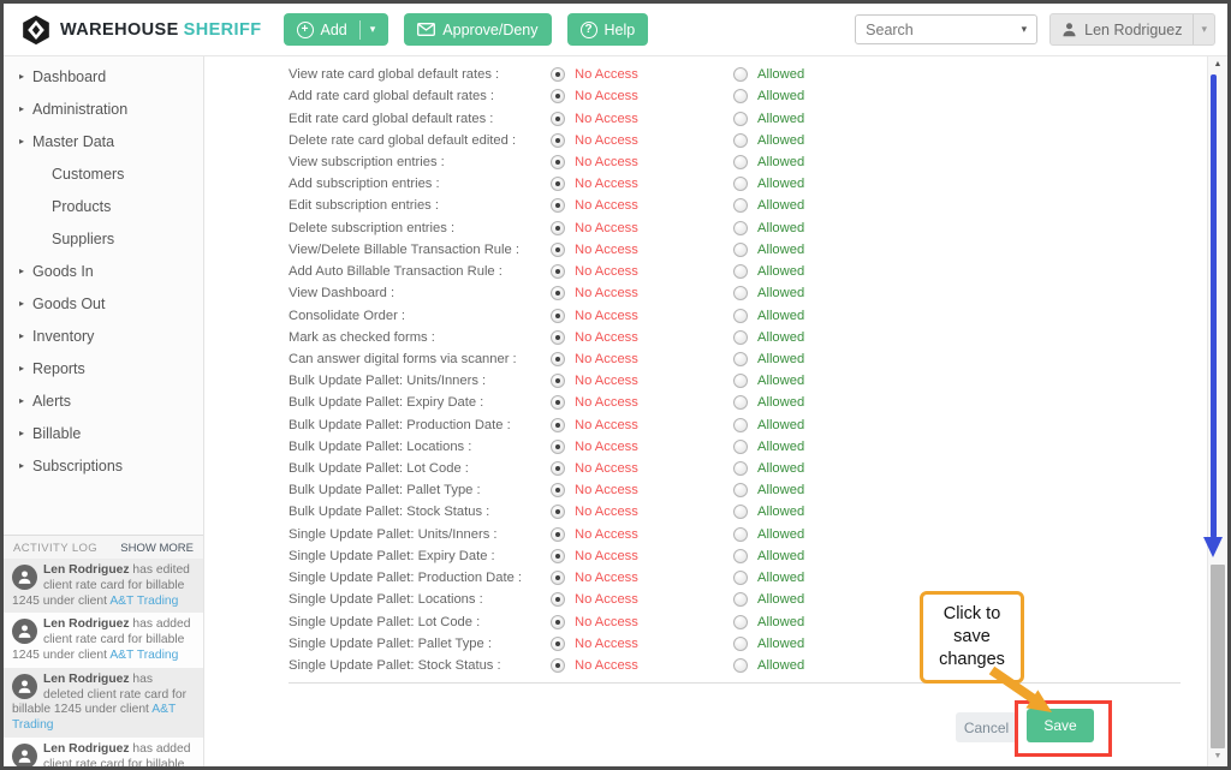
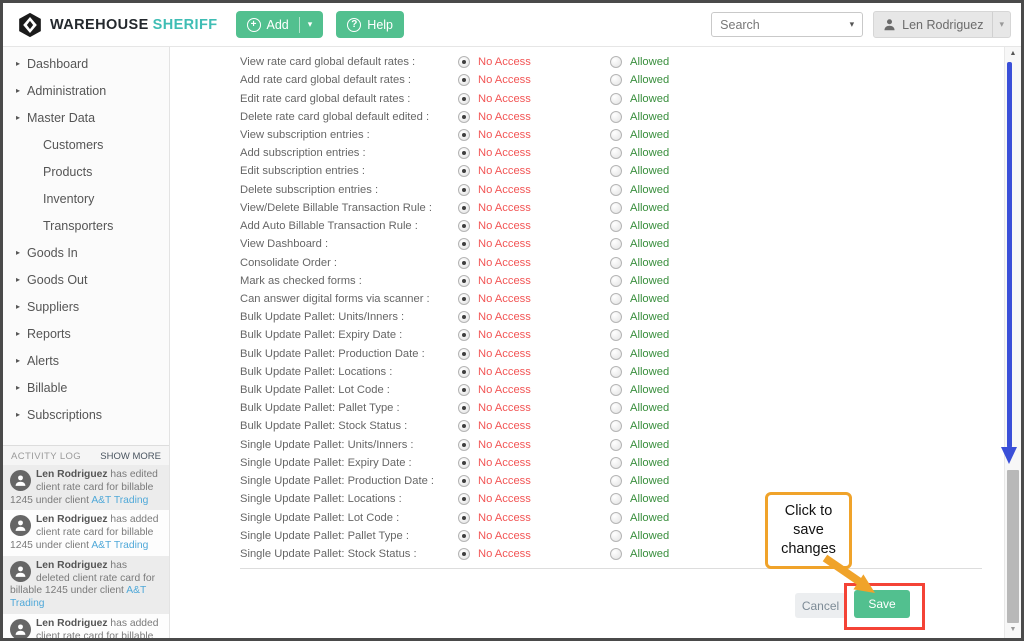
  WAREHOUSE SHERIFF
  +
  Add
  ▾
- Approve/Deny
  ?
  Help
  Search
  ▾
  Len Rodriguez
  ▾
  ▸
  Dashboard
  ▸
  Administration
  ▸
  Master Data
  Customers
  Products
- Suppliers
+ Inventory
+ Transporters
  ▸
  Goods In
  ▸
  Goods Out
  ▸
- Inventory
+ Suppliers
  ▸
  Reports
  ▸
  Alerts
  ▸
  Billable
  ▸
  Subscriptions
  ACTIVITY LOG
  SHOW MORE
  Len Rodriguez has edited client rate card for billable 1245 under client A&T Trading
  Len Rodriguez has added client rate card for billable 1245 under client A&T Trading
  Len Rodriguez has deleted client rate card for billable 1245 under client A&T Trading
  Len Rodriguez has added client rate card for billable
  View rate card global default rates :
  No Access
  Allowed
  Add rate card global default rates :
  No Access
  Allowed
  Edit rate card global default rates :
  No Access
  Allowed
  Delete rate card global default edited :
  No Access
  Allowed
  View subscription entries :
  No Access
  Allowed
  Add subscription entries :
  No Access
  Allowed
  Edit subscription entries :
  No Access
  Allowed
  Delete subscription entries :
  No Access
  Allowed
  View/Delete Billable Transaction Rule :
  No Access
  Allowed
  Add Auto Billable Transaction Rule :
  No Access
  Allowed
  View Dashboard :
  No Access
  Allowed
  Consolidate Order :
  No Access
  Allowed
  Mark as checked forms :
  No Access
  Allowed
  Can answer digital forms via scanner :
  No Access
  Allowed
  Bulk Update Pallet: Units/Inners :
  No Access
  Allowed
  Bulk Update Pallet: Expiry Date :
  No Access
  Allowed
  Bulk Update Pallet: Production Date :
  No Access
  Allowed
  Bulk Update Pallet: Locations :
  No Access
  Allowed
  Bulk Update Pallet: Lot Code :
  No Access
  Allowed
  Bulk Update Pallet: Pallet Type :
  No Access
  Allowed
  Bulk Update Pallet: Stock Status :
  No Access
  Allowed
  Single Update Pallet: Units/Inners :
  No Access
  Allowed
  Single Update Pallet: Expiry Date :
  No Access
  Allowed
  Single Update Pallet: Production Date :
  No Access
  Allowed
  Single Update Pallet: Locations :
  No Access
  Allowed
  Single Update Pallet: Lot Code :
  No Access
  Allowed
  Single Update Pallet: Pallet Type :
  No Access
  Allowed
  Single Update Pallet: Stock Status :
  No Access
  Allowed
  Cancel
  Save
  Click to save changes
